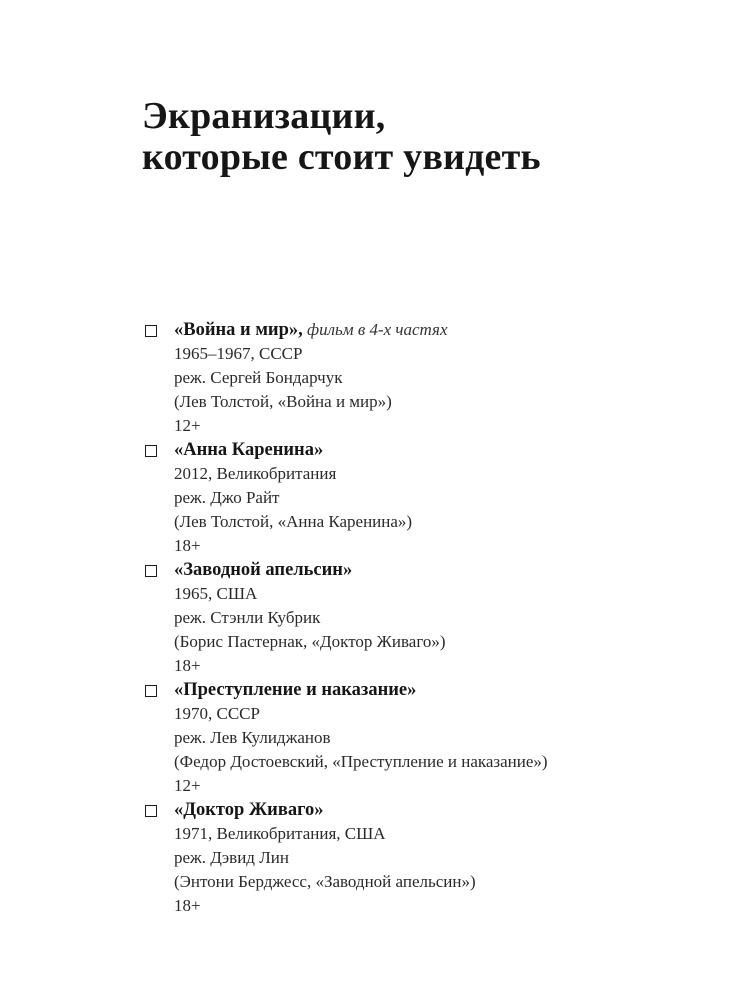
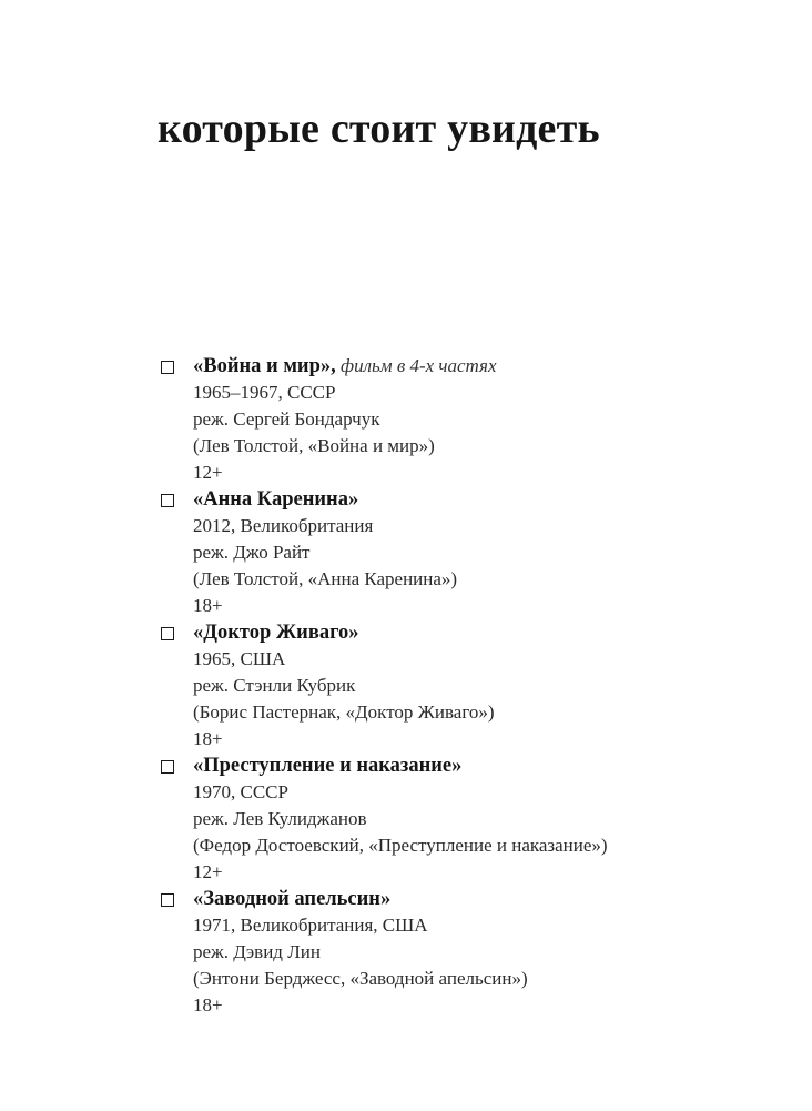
- Экранизации,
  которые стоит увидеть
  «Война и мир», фильм в 4-х частях
  1965–1967, СССР
  реж. Сергей Бондарчук
  (Лев Толстой, «Война и мир»)
  12+
  «Анна Каренина»
  2012, Великобритания
  реж. Джо Райт
  (Лев Толстой, «Анна Каренина»)
  18+
- «Заводной апельсин»
+ «Доктор Живаго»
  1965, США
  реж. Стэнли Кубрик
  (Борис Пастернак, «Доктор Живаго»)
  18+
  «Преступление и наказание»
  1970, СССР
  реж. Лев Кулиджанов
  (Федор Достоевский, «Преступление и наказание»)
  12+
- «Доктор Живаго»
+ «Заводной апельсин»
  1971, Великобритания, США
  реж. Дэвид Лин
  (Энтони Берджесс, «Заводной апельсин»)
  18+
